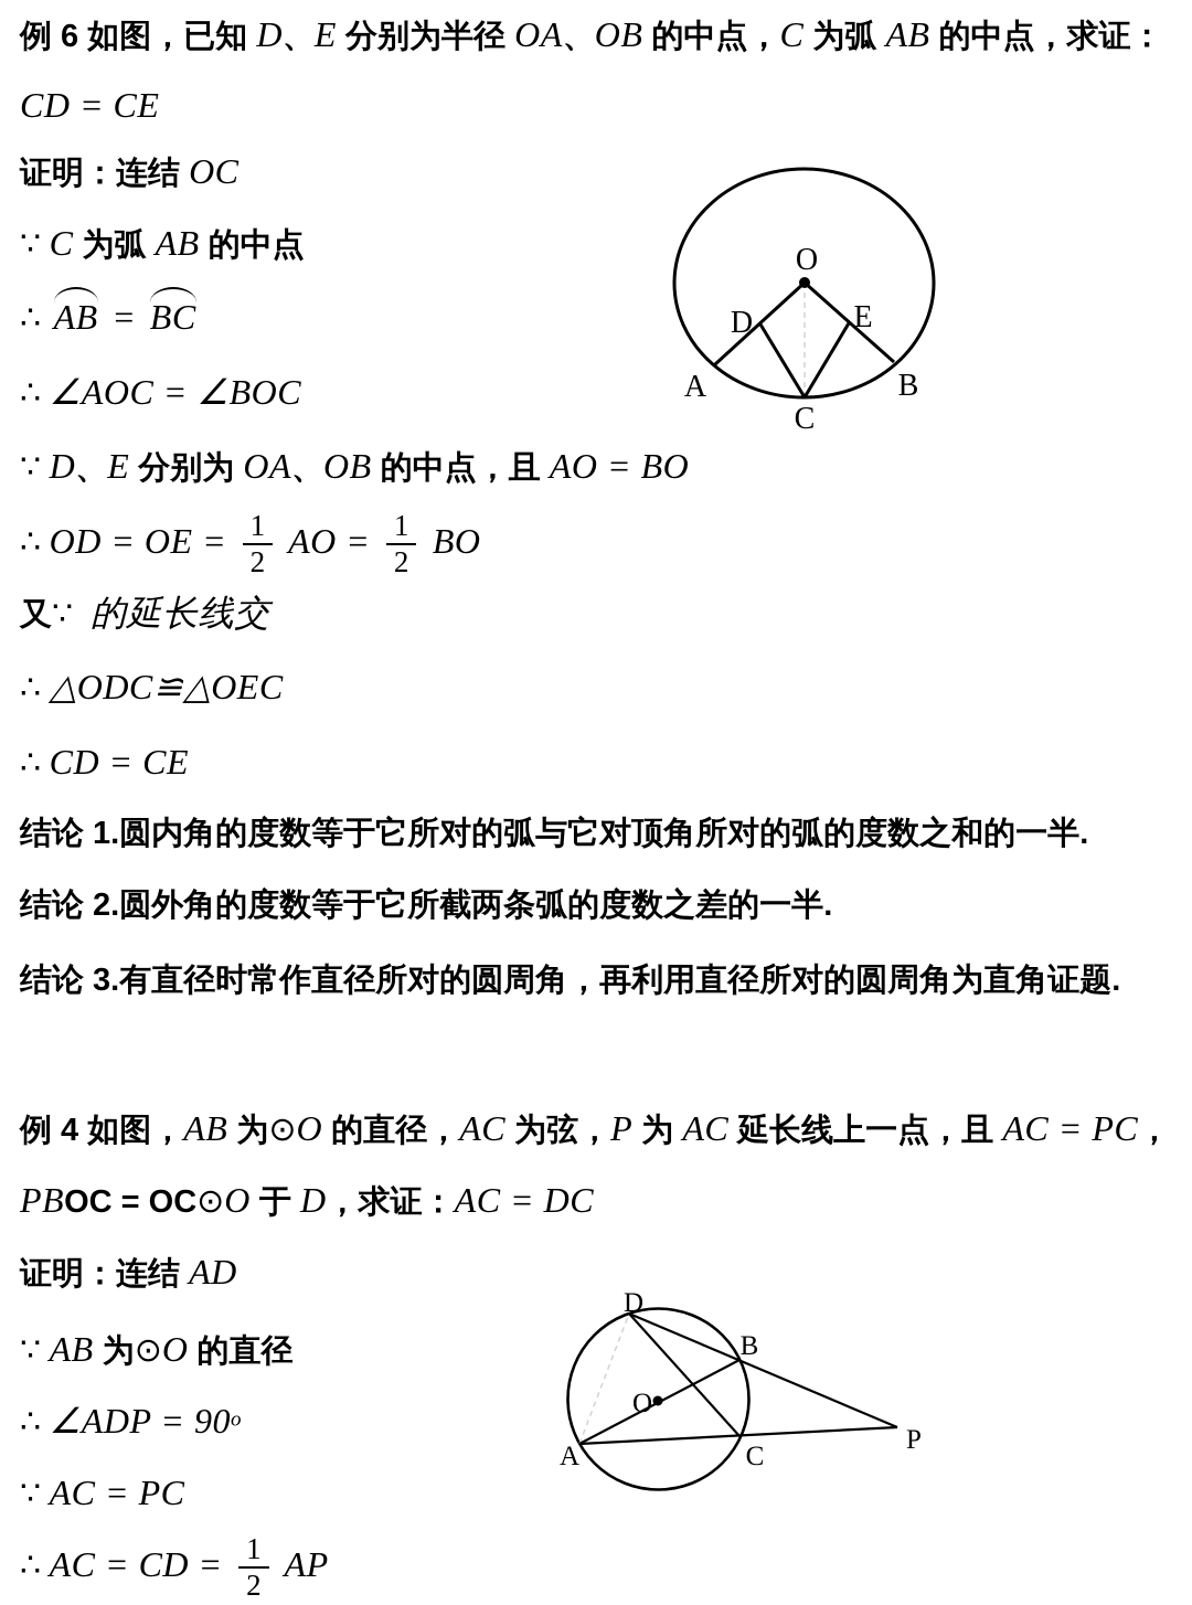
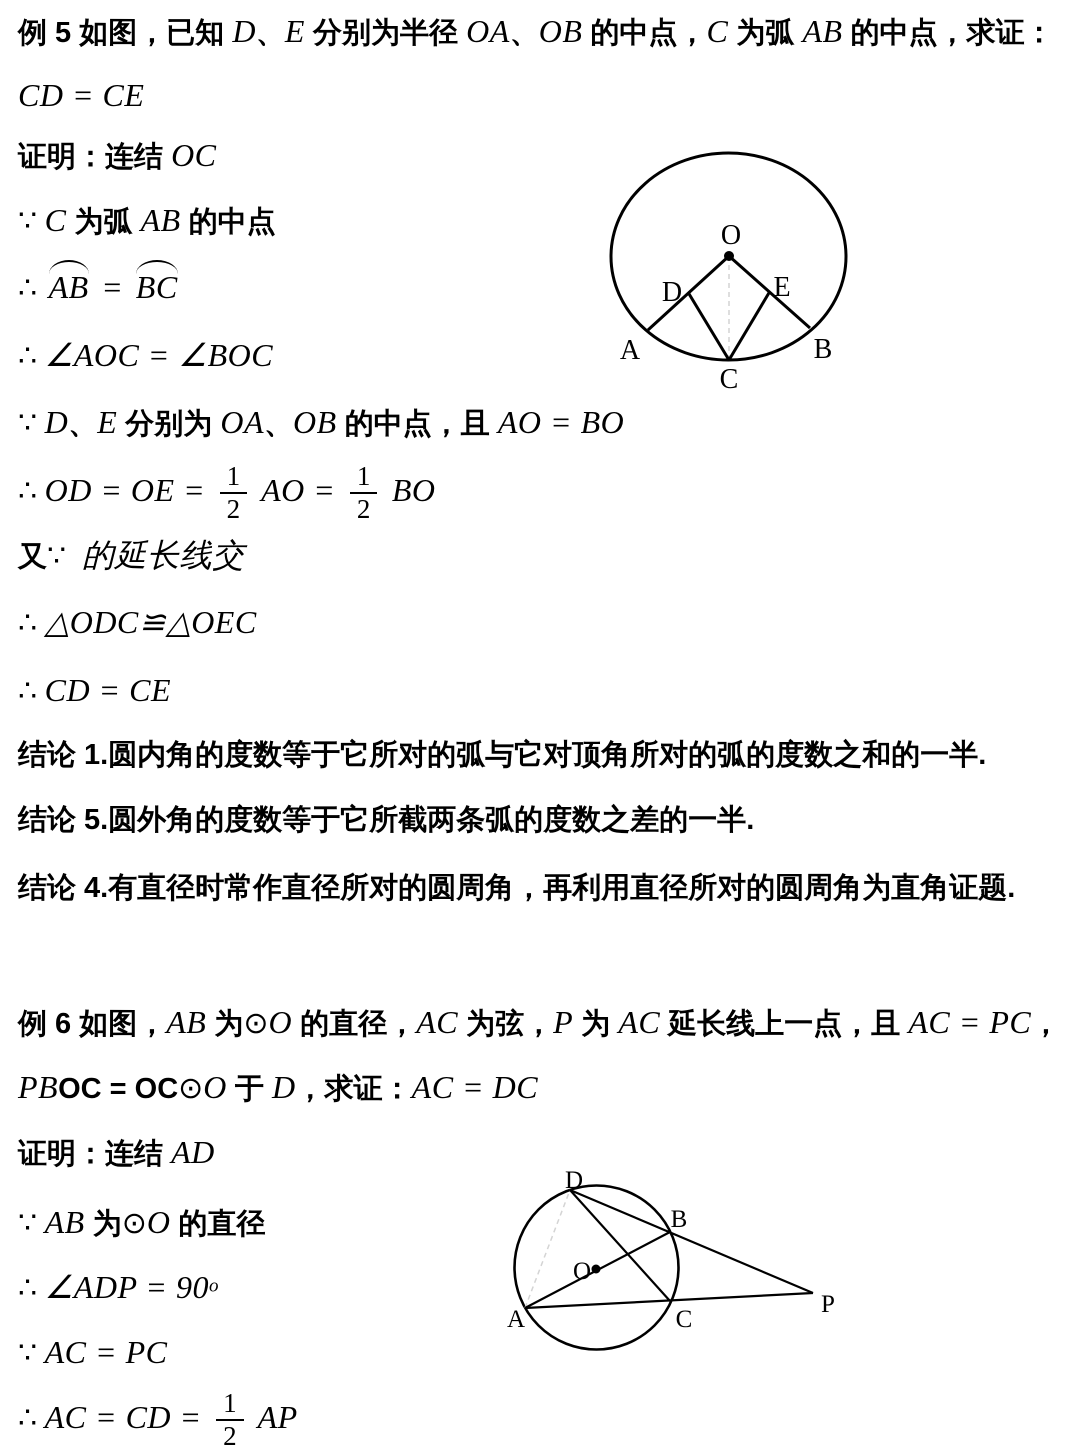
- 例 6 如图，已知 D、E 分别为半径 OA、OB 的中点，C 为弧 AB 的中点，求证：
+ 例 5 如图，已知 D、E 分别为半径 OA、OB 的中点，C 为弧 AB 的中点，求证：
  CD = CE
  证明：连结 OC
  ∵ C 为弧 AB 的中点
  ∴ AB = BC
  ∴ ∠AOC = ∠BOC
  ∵ D、E 分别为 OA、OB 的中点，且 AO = BO
  ∴ OD = OE =
  1
  2
  AO =
  1
  2
  BO
  又∵ 的延长线交
  ∴ △ODC≌△OEC
  ∴ CD = CE
  结论 1.圆内角的度数等于它所对的弧与它对顶角所对的弧的度数之和的一半.
- 结论 2.圆外角的度数等于它所截两条弧的度数之差的一半.
+ 结论 5.圆外角的度数等于它所截两条弧的度数之差的一半.
- 结论 3.有直径时常作直径所对的圆周角，再利用直径所对的圆周角为直角证题.
+ 结论 4.有直径时常作直径所对的圆周角，再利用直径所对的圆周角为直角证题.
- 例 4 如图，AB 为⊙O 的直径，AC 为弦，P 为 AC 延长线上一点，且 AC = PC，
+ 例 6 如图，AB 为⊙O 的直径，AC 为弦，P 为 AC 延长线上一点，且 AC = PC，
  PBOC = OC⊙O 于 D，求证：AC = DC
  证明：连结 AD
  ∵ AB 为⊙O 的直径
  ∴ ∠ADP = 90o
  ∵ AC = PC
  ∴ AC = CD =
  1
  2
  AP
  O
  A
  B
  C
  D
  E
  D
  B
  O
  A
  C
  P
